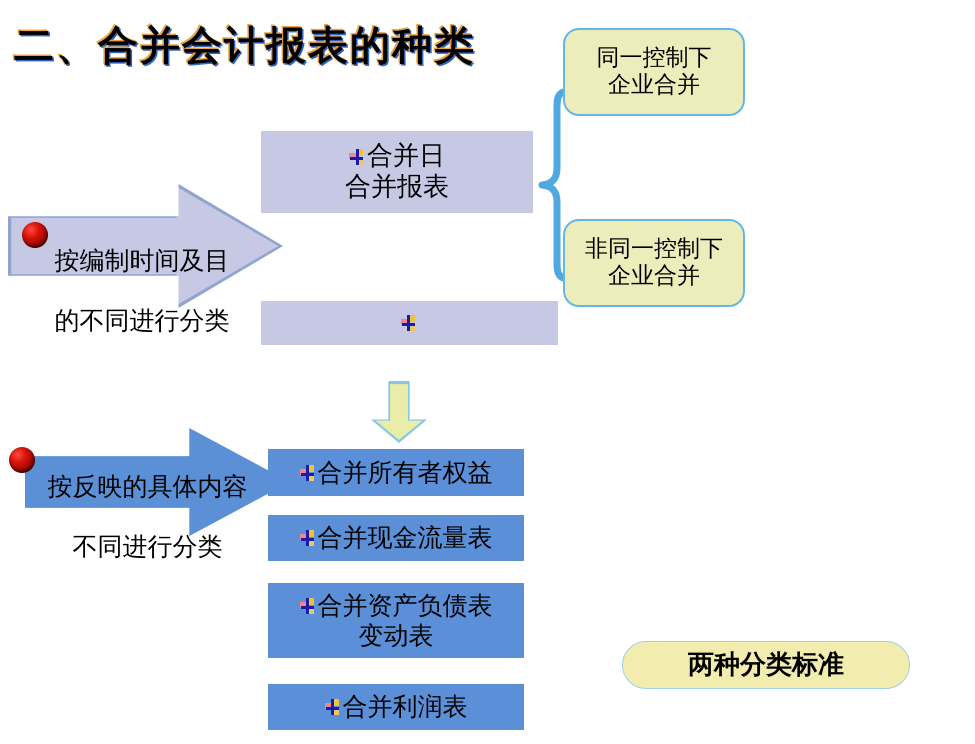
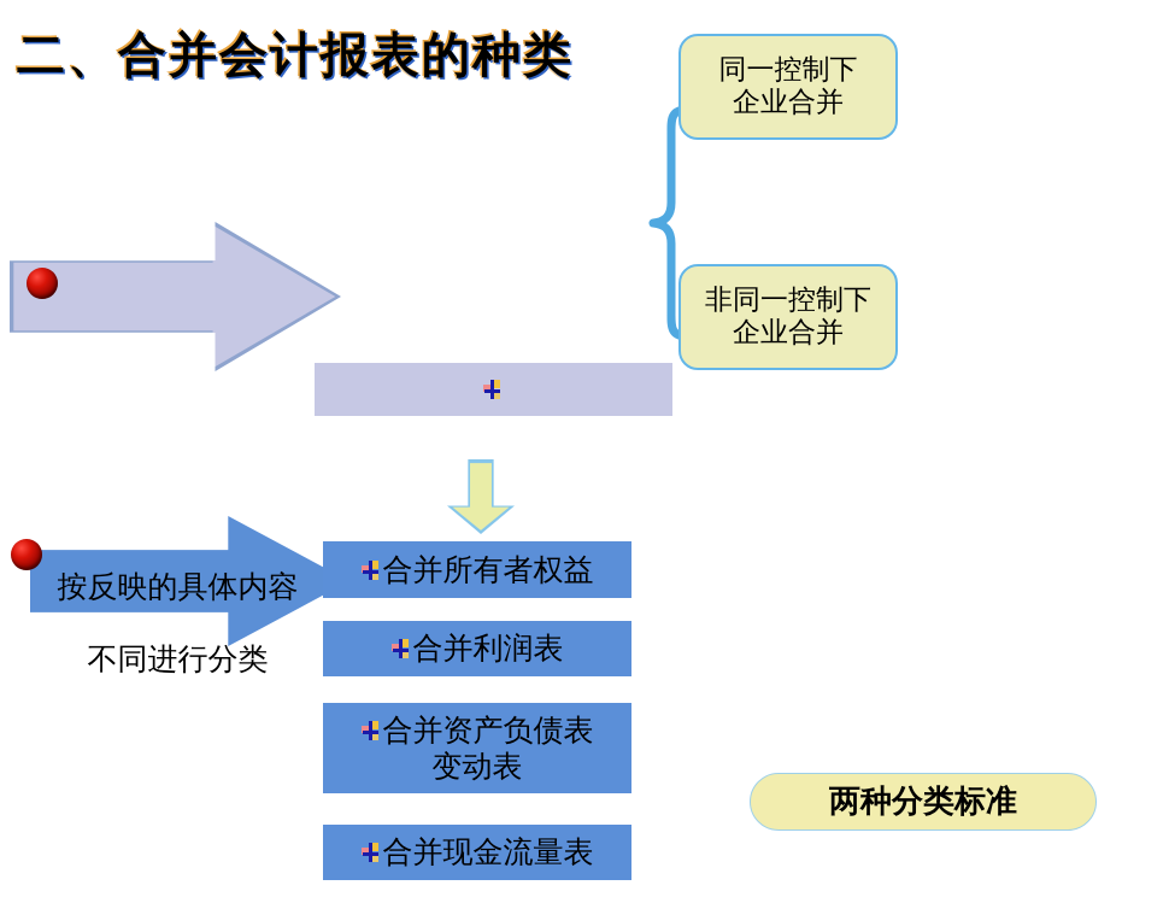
  二、合并会计报表的种类
- 按编制时间及目
- 的不同进行分类
- 合并日
- 合并报表
  同一控制下
  企业合并
  非同一控制下
  企业合并
  按反映的具体内容
  不同进行分类
  合并所有者权益
- 合并现金流量表
+ 合并利润表
  合并资产负债表
  变动表
- 合并利润表
+ 合并现金流量表
  两种分类标准
